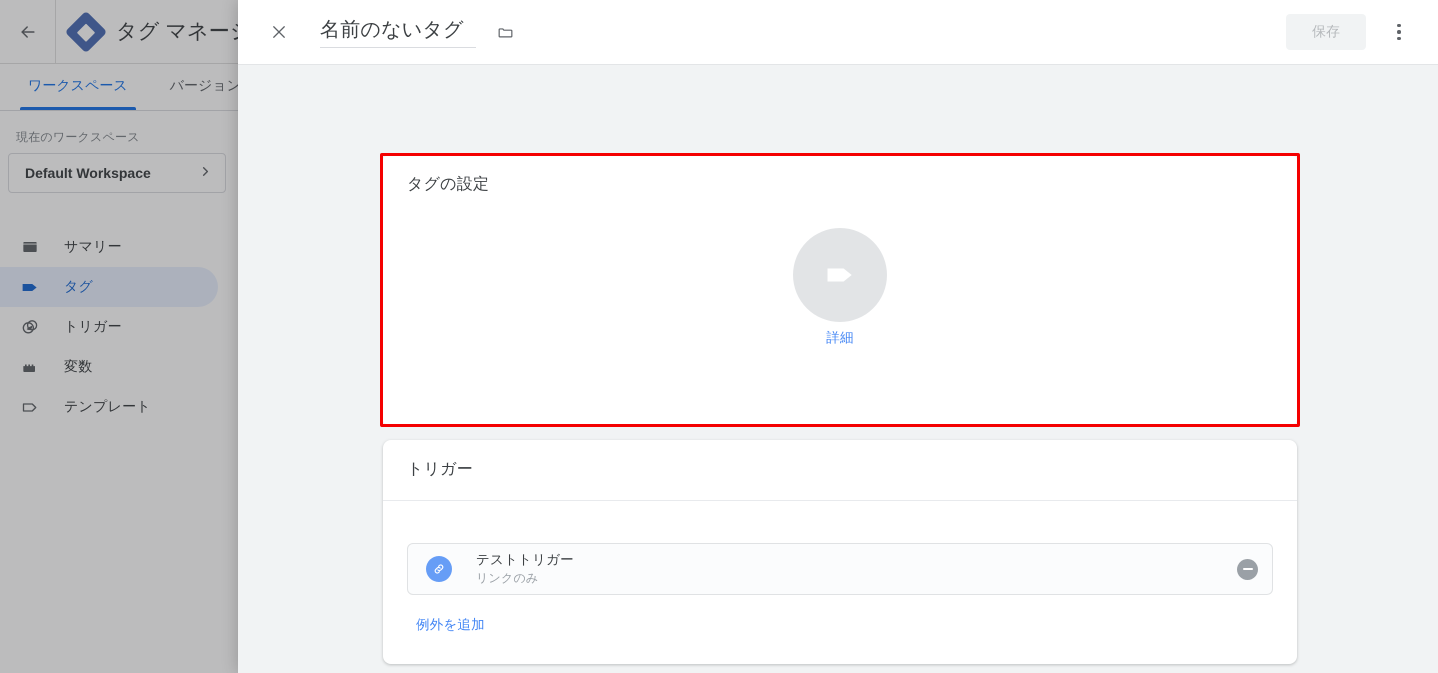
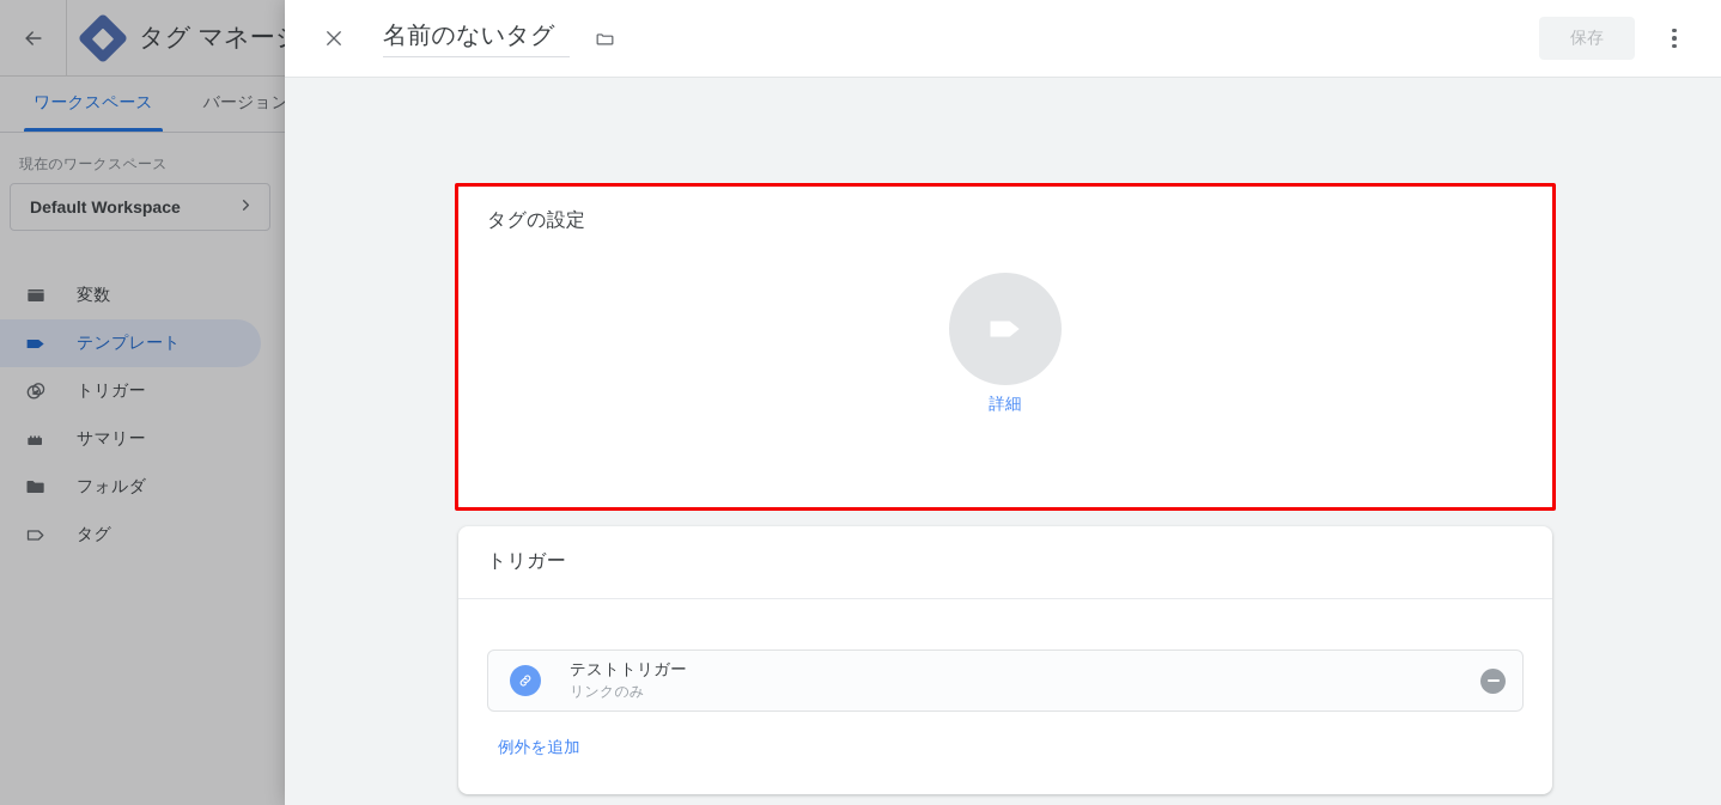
  ワークスペース
  バージョン
  現在のワークスペース
  Default Workspace
- サマリー
+ 変数
- タグ
+ テンプレート
  トリガー
- 変数
+ サマリー
+ フォルダ
- テンプレート
+ タグ
  名前のないタグ
  保存
  タグの設定
  詳細
  トリガー
  テストトリガー
  リンクのみ
  例外を追加
